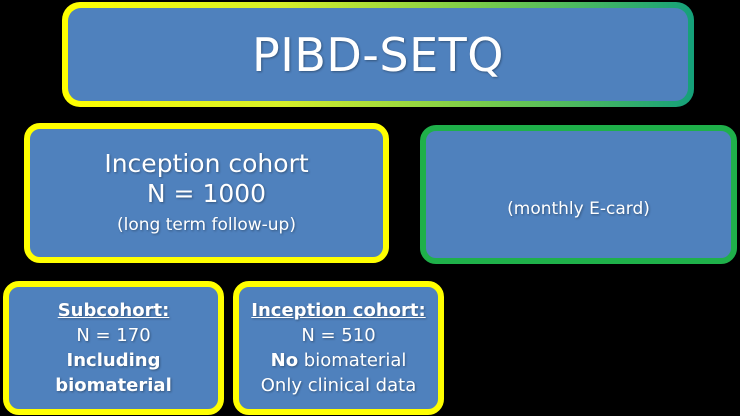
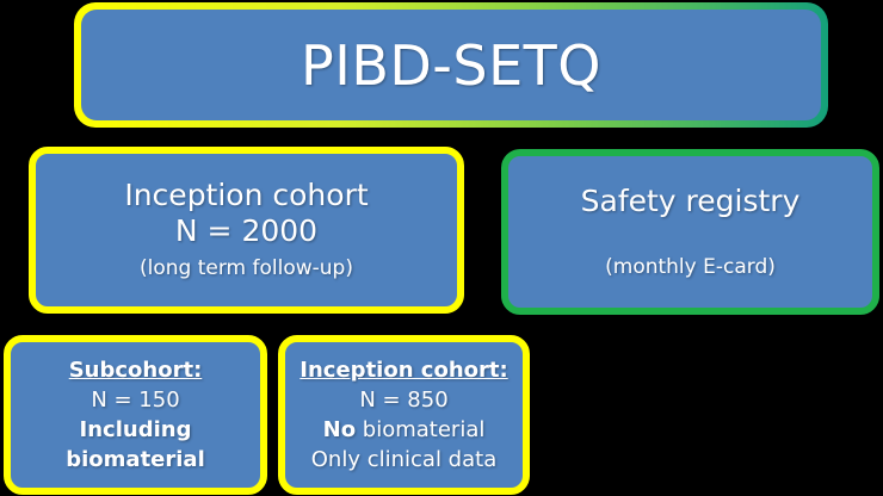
  PIBD-SETQ
  Inception cohort
- N = 1000
+ N = 2000
  (long term follow-up)
+ Safety registry
  (monthly E-card)
  Subcohort:
- N = 170
+ N = 150
  Including
  biomaterial
  Inception cohort:
- N = 510
+ N = 850
  No biomaterial
  Only clinical data
